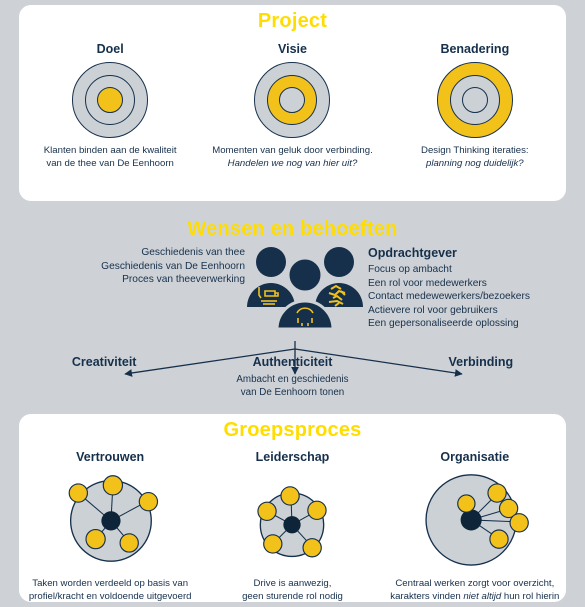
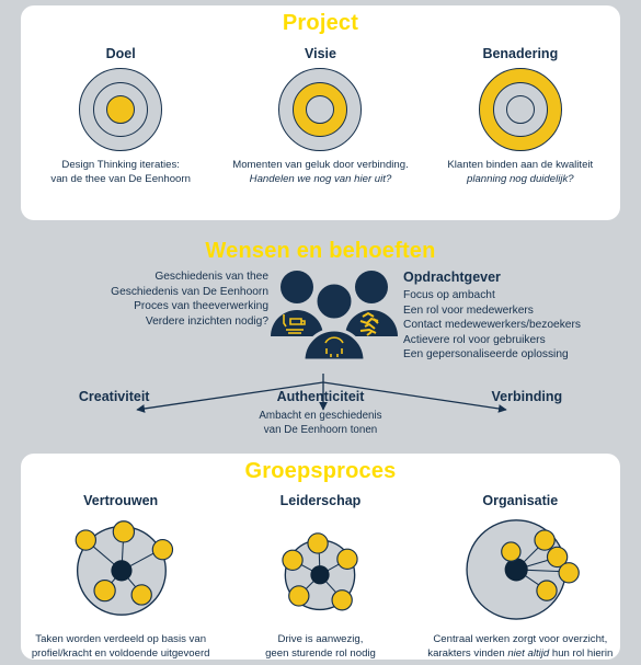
  Project
  Doel
- Klanten binden aan de kwaliteit
+ Design Thinking iteraties:
  van de thee van De Eenhoorn
  Visie
  Momenten van geluk door verbinding.
  Handelen we nog van hier uit?
  Benadering
- Design Thinking iteraties:
+ Klanten binden aan de kwaliteit
  planning nog duidelijk?
  Wensen en behoeften
  Geschiedenis van thee
  Geschiedenis van De Eenhoorn
  Proces van theeverwerking
+ Verdere inzichten nodig?
  Opdrachtgever
  Focus op ambacht
  Een rol voor medewerkers
  Contact medewewerkers/bezoekers
  Actievere rol voor gebruikers
  Een gepersonaliseerde oplossing
  Creativiteit
  Authenticiteit
  Ambacht en geschiedenis
  van De Eenhoorn tonen
  Verbinding
  Groepsproces
  Vertrouwen
  Taken worden verdeeld op basis van
  profiel/kracht en voldoende uitgevoerd
  Leiderschap
  Drive is aanwezig,
  geen sturende rol nodig
  Organisatie
  Centraal werken zorgt voor overzicht,
  karakters vinden niet altijd hun rol hierin
